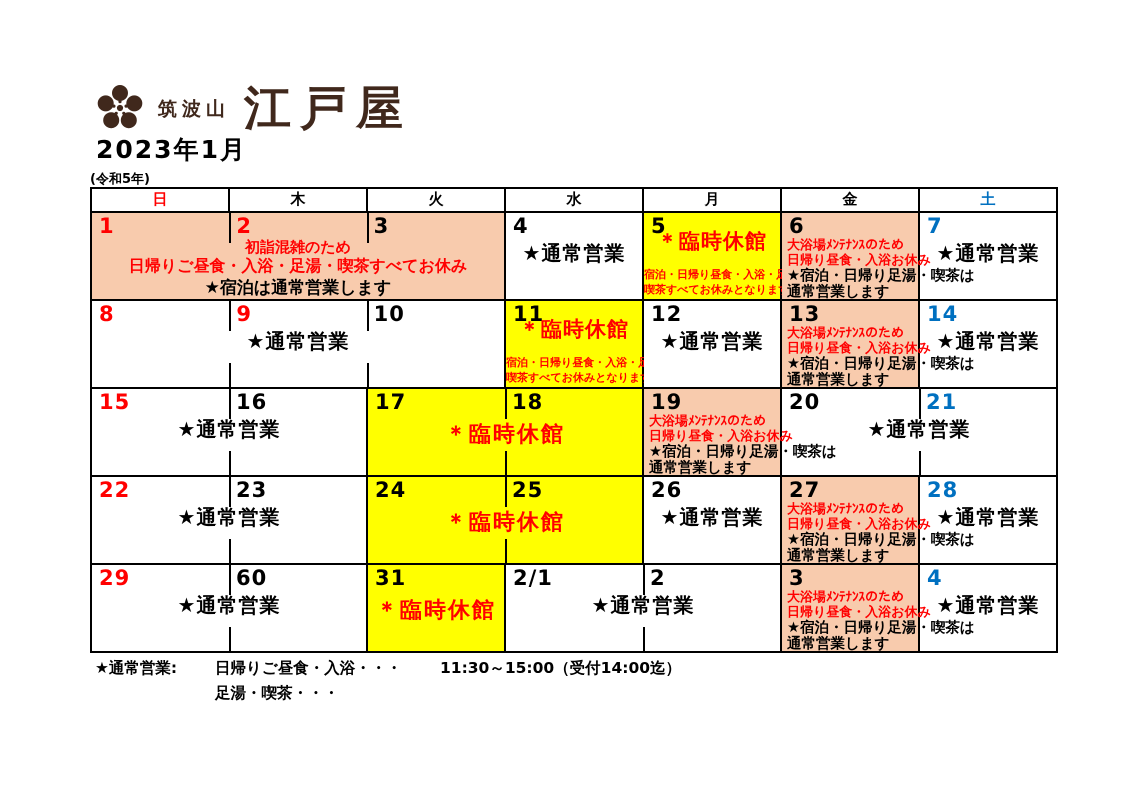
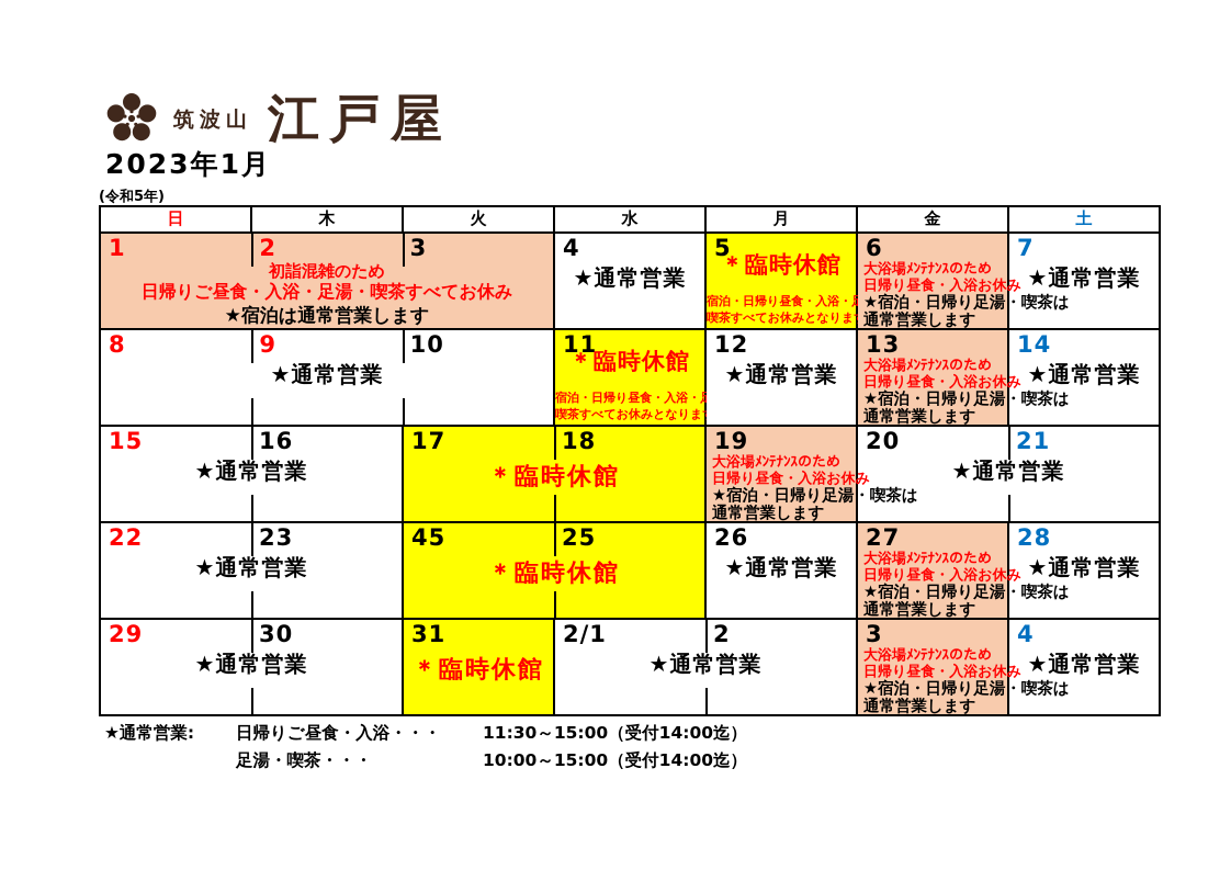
  筑波山
  江戸屋
  2023年1月
  (令和5年)
  日
  木
  火
  水
  月
  金
  土
  1
  2
  3
  初詣混雑のため
  日帰りご昼食・入浴・足湯・喫茶すべてお休み
  ★宿泊は通常営業します
  4
  ★通常営業
  5
  ＊臨時休館
  宿泊・日帰り昼食・入浴・
  喫茶すべてお休みとなりま
  6
  大浴場ﾒﾝﾃﾅﾝｽのため
  日帰り昼食・入浴お休み
  ★宿泊・日帰り足湯・喫茶は
  通常営業します
  7
  ★通常営業
  8
  9
  10
  ★通常営業
  11
  ＊臨時休館
  宿泊・日帰り昼食・入浴・
  喫茶すべてお休みとなりま
  12
  ★通常営業
  13
  大浴場ﾒﾝﾃﾅﾝｽのため
  日帰り昼食・入浴お休み
  ★宿泊・日帰り足湯・喫茶は
  通常営業します
  14
  ★通常営業
  15
  16
  ★通常営業
  17
  18
  ＊臨時休館
  19
  大浴場ﾒﾝﾃﾅﾝｽのため
  日帰り昼食・入浴お休み
  ★宿泊・日帰り足湯・喫茶は
  通常営業します
  20
  21
  ★通常営業
  22
  23
  ★通常営業
- 24
+ 45
  25
  ＊臨時休館
  26
  ★通常営業
  27
  大浴場ﾒﾝﾃﾅﾝｽのため
  日帰り昼食・入浴お休み
  ★宿泊・日帰り足湯・喫茶は
  通常営業します
  28
  ★通常営業
  29
- 60
+ 30
  ★通常営業
  31
  ＊臨時休館
  2/1
  2
  ★通常営業
  3
  大浴場ﾒﾝﾃﾅﾝｽのため
  日帰り昼食・入浴お休み
  ★宿泊・日帰り足湯・喫茶は
  通常営業します
  4
  ★通常営業
  ★通常営業:
  日帰りご昼食・入浴・・・
  11:30～15:00（受付14:00迄）
  足湯・喫茶・・・
+ 10:00～15:00（受付14:00迄）
